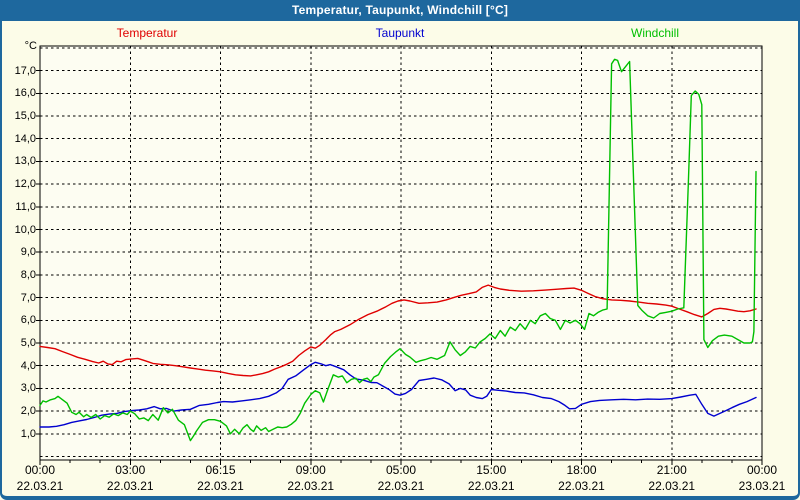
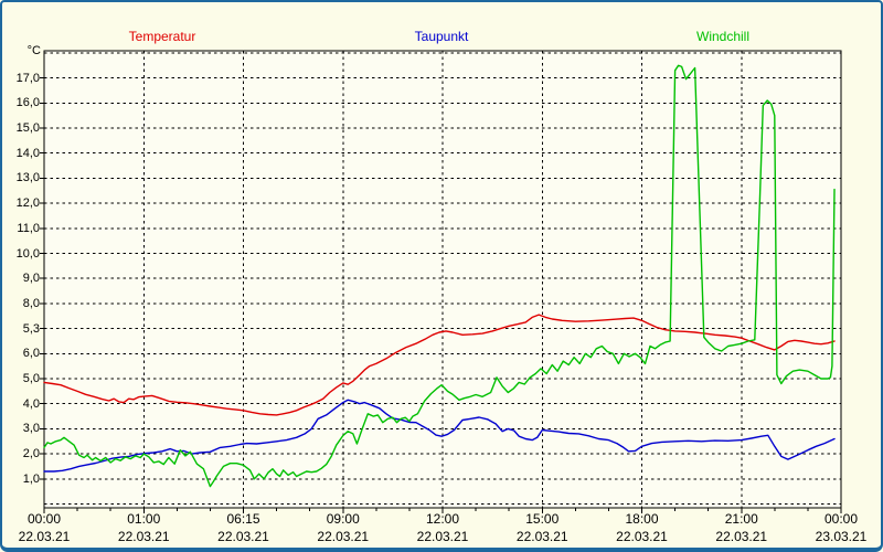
- Temperatur, Taupunkt, Windchill [°C]
  Temperatur
  Taupunkt
  Windchill
  °C
  1,0
  2,0
  3,0
  4,0
  5,0
  6,0
- 7,0
+ 5,3
  8,0
  9,0
  10,0
  11,0
  12,0
  13,0
  14,0
  15,0
  16,0
  17,0
  00:00
  22.03.21
- 03:00
+ 01:00
  22.03.21
  06:15
  22.03.21
  09:00
  22.03.21
- 05:00
+ 12:00
  22.03.21
  15:00
  22.03.21
  18:00
  22.03.21
  21:00
  22.03.21
  00:00
  23.03.21
